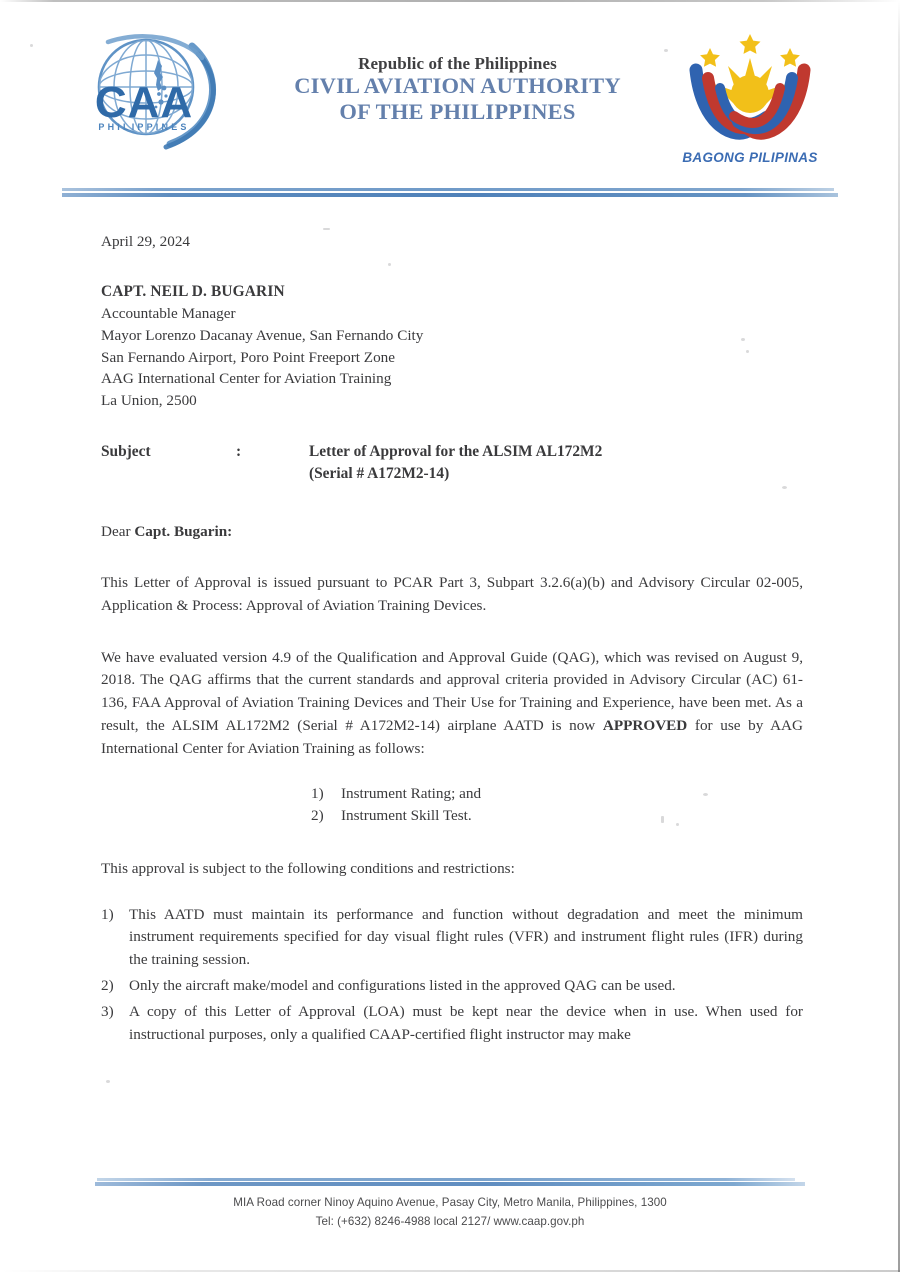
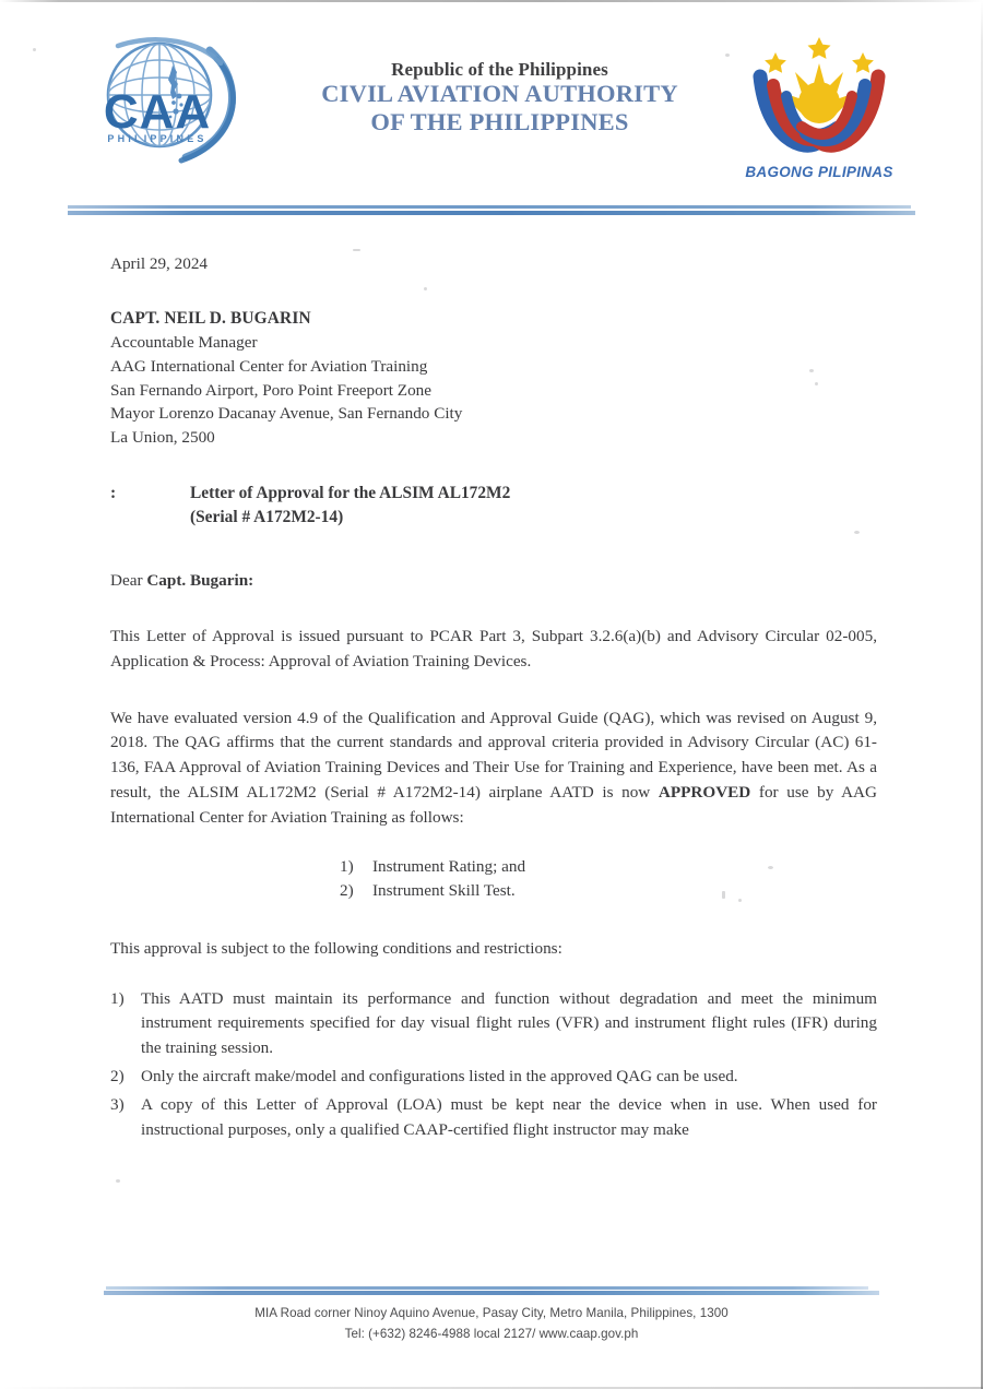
  CAA
  PHILIPPINES
  Republic of the Philippines
  CIVIL AVIATION AUTHORITY
  OF THE PHILIPPINES
  BAGONG PILIPINAS
  April 29, 2024
  CAPT. NEIL D. BUGARIN
  Accountable Manager
- Mayor Lorenzo Dacanay Avenue, San Fernando City
+ AAG International Center for Aviation Training
  San Fernando Airport, Poro Point Freeport Zone
- AAG International Center for Aviation Training
+ Mayor Lorenzo Dacanay Avenue, San Fernando City
  La Union, 2500
- Subject
  :
  Letter of Approval for the ALSIM AL172M2
  (Serial # A172M2-14)
  Dear Capt. Bugarin:
  This Letter of Approval is issued pursuant to PCAR Part 3, Subpart 3.2.6(a)(b) and Advisory Circular 02-005, Application & Process: Approval of Aviation Training Devices.
  We have evaluated version 4.9 of the Qualification and Approval Guide (QAG), which was revised on August 9, 2018. The QAG affirms that the current standards and approval criteria provided in Advisory Circular (AC) 61-136, FAA Approval of Aviation Training Devices and Their Use for Training and Experience, have been met. As a result, the ALSIM AL172M2 (Serial # A172M2-14) airplane AATD is now APPROVED for use by AAG International Center for Aviation Training as follows:
  1)
  Instrument Rating; and
  2)
  Instrument Skill Test.
  This approval is subject to the following conditions and restrictions:
  1)
  This AATD must maintain its performance and function without degradation and meet the minimum instrument requirements specified for day visual flight rules (VFR) and instrument flight rules (IFR) during the training session.
  2)
  Only the aircraft make/model and configurations listed in the approved QAG can be used.
  3)
  A copy of this Letter of Approval (LOA) must be kept near the device when in use. When used for instructional purposes, only a qualified CAAP-certified flight instructor may make
  MIA Road corner Ninoy Aquino Avenue, Pasay City, Metro Manila, Philippines, 1300
  Tel: (+632) 8246-4988 local 2127/ www.caap.gov.ph
